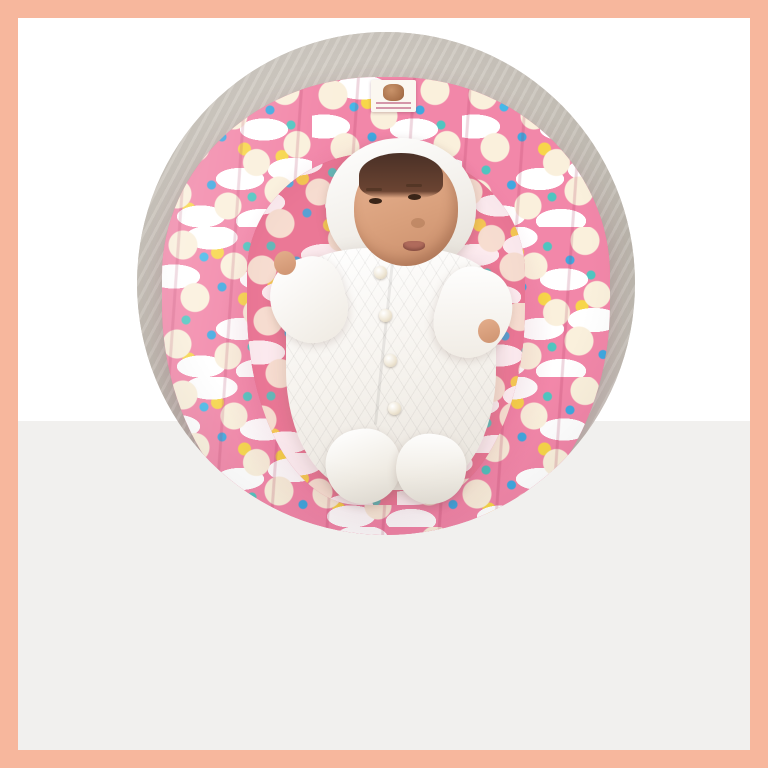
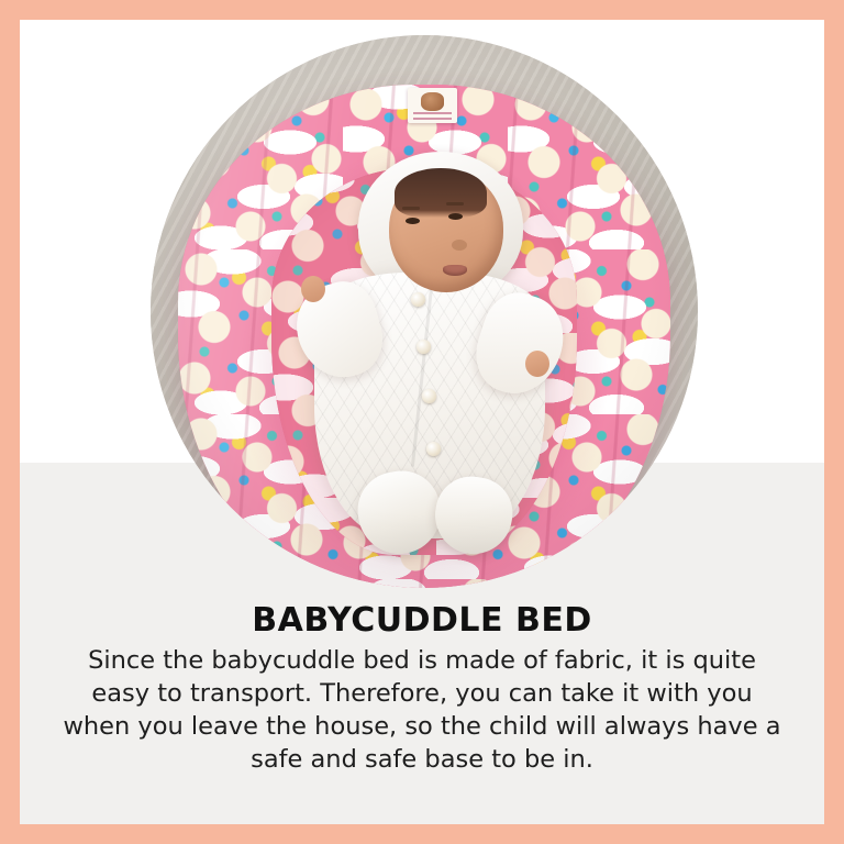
+ BABYCUDDLE BED
+ Since the babycuddle bed is made of fabric, it is quite easy to transport. Therefore, you can take it with you when you leave the house, so the child will always have a safe and safe base to be in.
